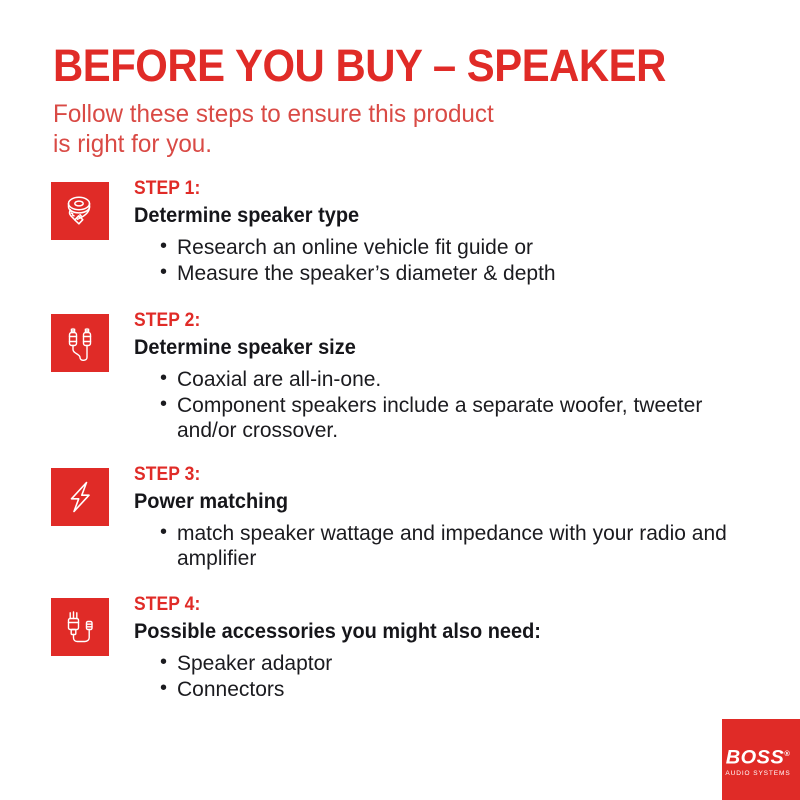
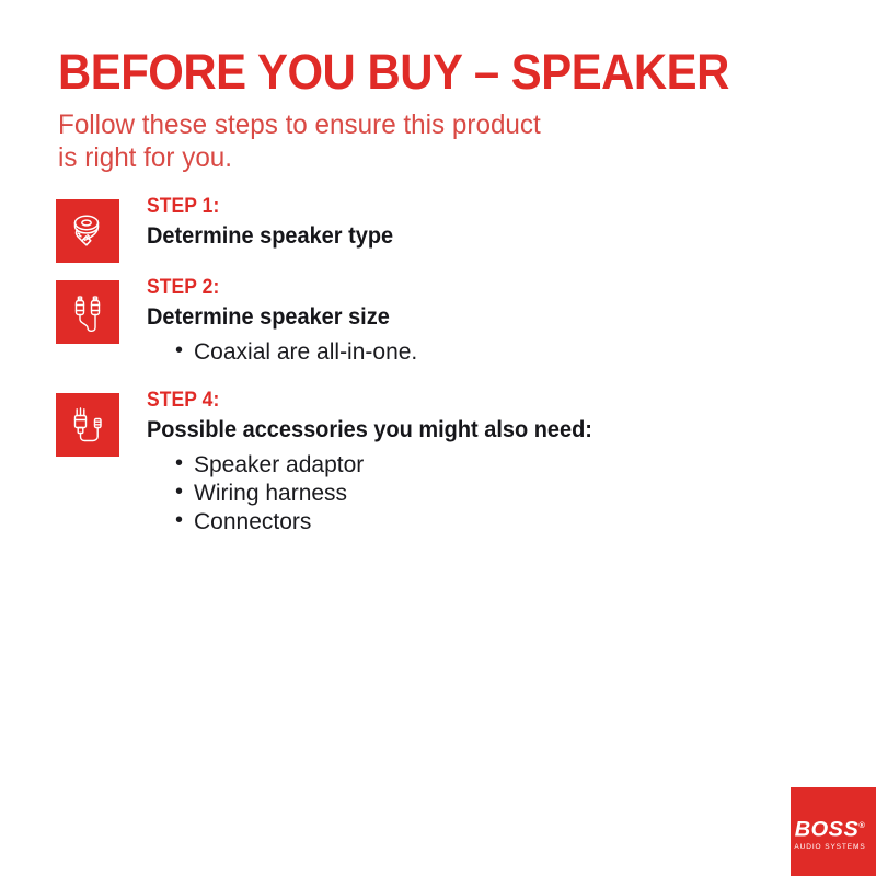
  BEFORE YOU BUY – SPEAKER
  Follow these steps to ensure this product
  is right for you.
  STEP 1:
  Determine speaker type
- Research an online vehicle fit guide or
- Measure the speaker’s diameter & depth
  STEP 2:
  Determine speaker size
  Coaxial are all-in-one.
- Component speakers include a separate woofer, tweeter and/or crossover.
- STEP 3:
- Power matching
- match speaker wattage and impedance with your radio and amplifier
  STEP 4:
  Possible accessories you might also need:
  Speaker adaptor
+ Wiring harness
  Connectors
  BOSS
